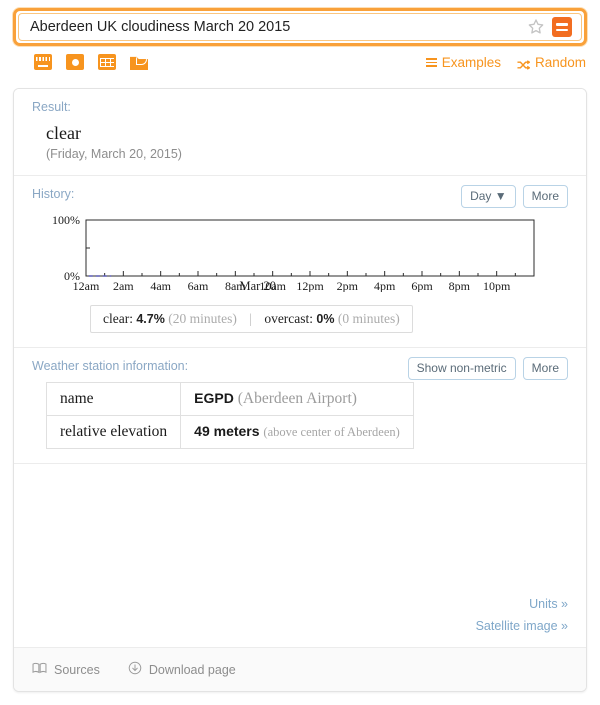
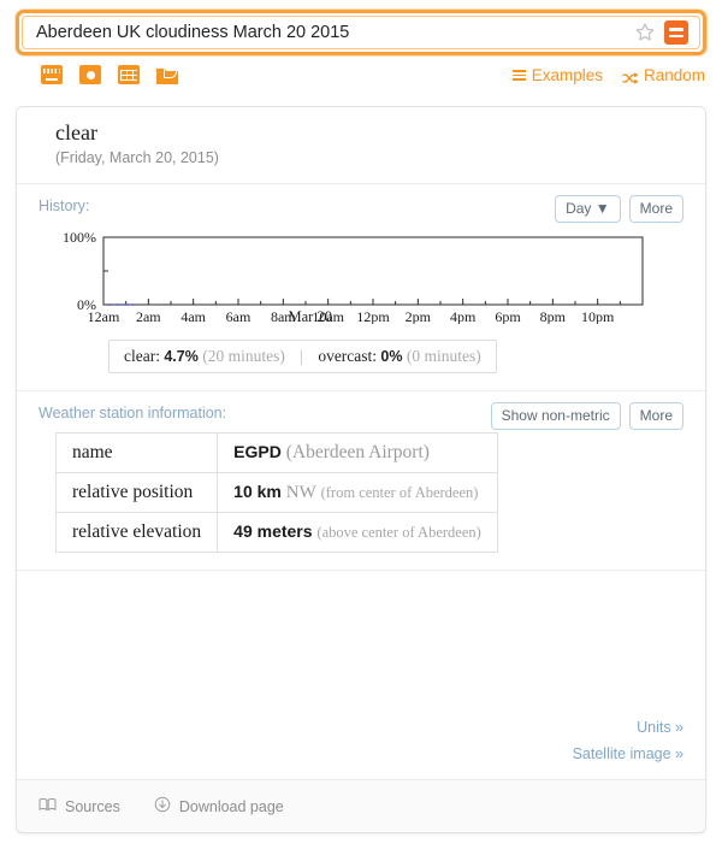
  Aberdeen UK cloudiness March 20 2015
  Examples
  Random
- Result:
  clear
  (Friday, March 20, 2015)
  History:
  Day ▼
  More
  0%
  100%
  12am
  2am
  4am
  6am
  8am
  10am
  12pm
  2pm
  4pm
  6pm
  8pm
  10pm
  Mar 20
  clear: 4.7% (20 minutes) | overcast: 0% (0 minutes)
  Weather station information:
  Show non-metric
  More
  name	EGPD (Aberdeen Airport)
+ relative position	10 km NW (from center of Aberdeen)
  relative elevation	49 meters (above center of Aberdeen)
  Units »
  Satellite image »
  Sources
  Download page
